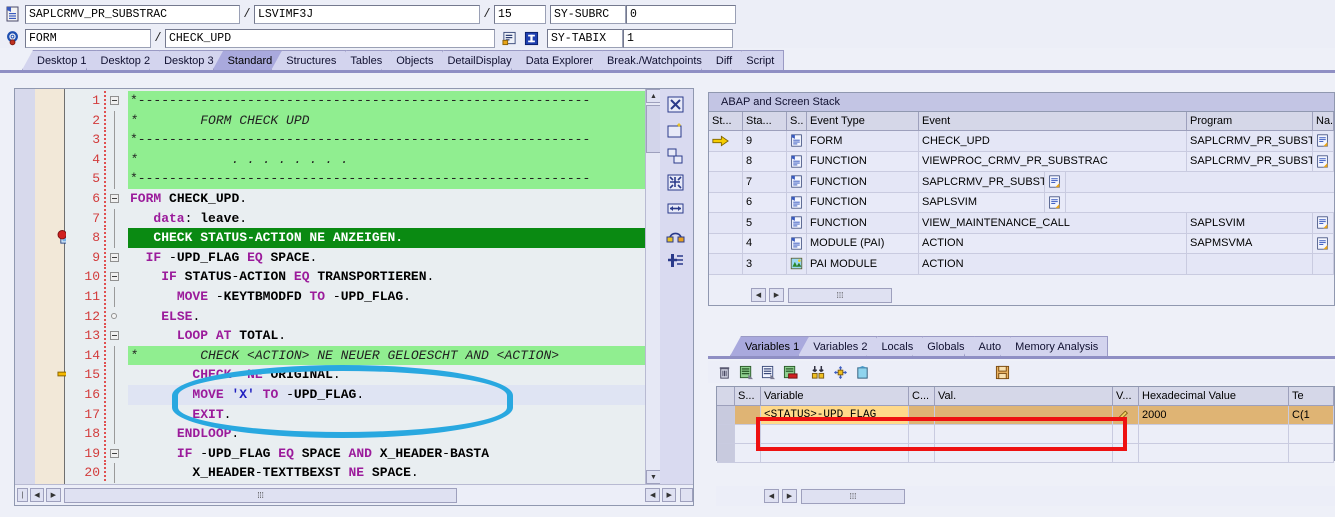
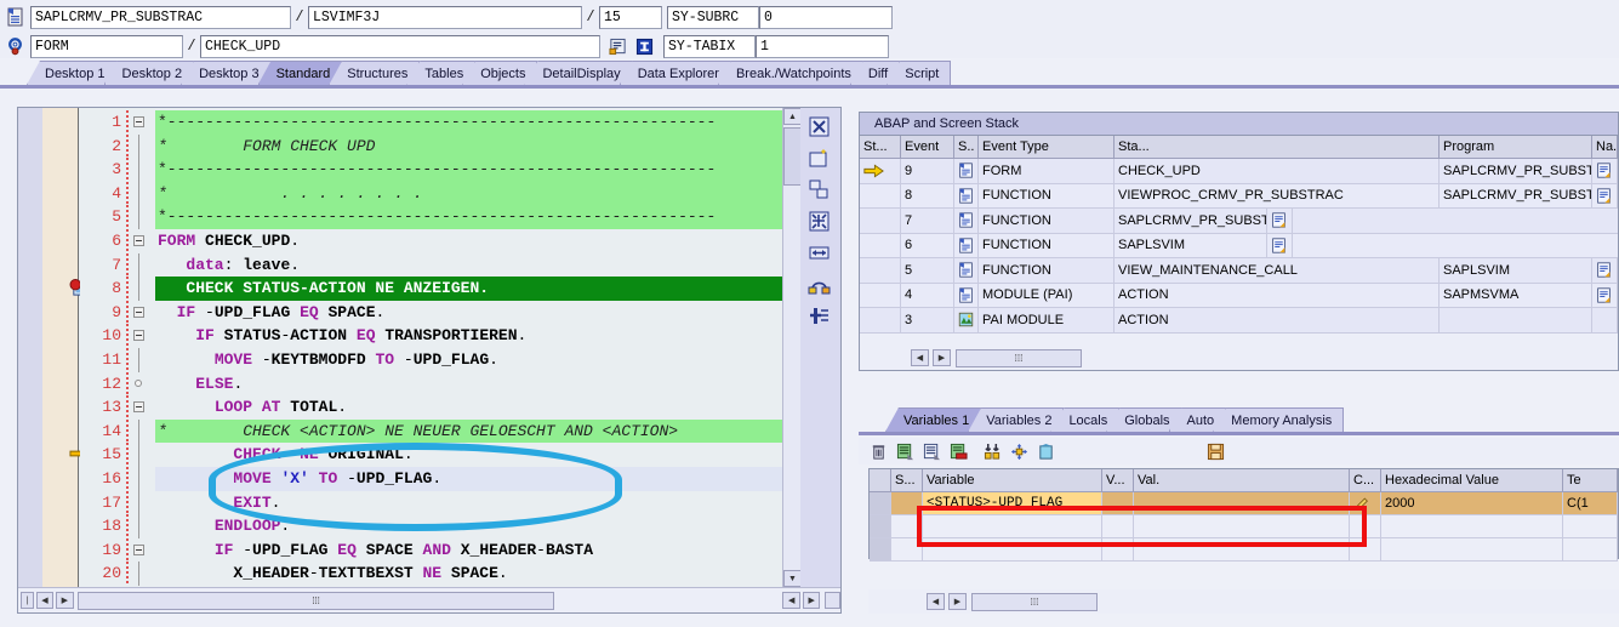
  SAPLCRMV_PR_SUBSTRAC
  /
  LSVIMF3J
  /
  15
  SY-SUBRC
  0
  FORM
  /
  CHECK_UPD
  SY-TABIX
  1
  Desktop 1
  Desktop 2
  Desktop 3
  Standard
  Structures
  Tables
  Objects
  DetailDisplay
  Data Explorer
  Break./Watchpoints
  Diff
  Script
  1
  *----------------------------------------------------------
  2
  * FORM CHECK UPD
  3
  *----------------------------------------------------------
  4
  * . . . . . . . .
  5
  *----------------------------------------------------------
  6
  FORM CHECK_UPD.
  7
  data: leave.
  8
  CHECK STATUS-ACTION NE ANZEIGEN.
  9
  IF -UPD_FLAG EQ SPACE.
  10
  IF STATUS-ACTION EQ TRANSPORTIEREN.
  11
  MOVE -KEYTBMODFD TO -UPD_FLAG.
  12
  ELSE.
  13
  LOOP AT TOTAL.
  14
  * CHECK <ACTION> NE NEUER GELOESCHT AND <ACTION>
  15
  CHECK NE ORIGINAL.
  16
  MOVE 'X' TO -UPD_FLAG.
  17
  EXIT.
  18
  ENDLOOP.
  19
  IF -UPD_FLAG EQ SPACE AND X_HEADER-BASTA
  20
  X_HEADER-TEXTTBEXST NE SPACE.
  ⁞⁞⁞
  ABAP and Screen Stack
  St...
- Sta...
+ Event
  S..
  Event Type
- Event
+ Sta...
  Program
  Na.
  9
  FORM
  CHECK_UPD
  SAPLCRMV_PR_SUBST
  8
  FUNCTION
  VIEWPROC_CRMV_PR_SUBSTRAC
  SAPLCRMV_PR_SUBST
  7
  FUNCTION
  SAPLCRMV_PR_SUBST
  6
  FUNCTION
  SAPLSVIM
  5
  FUNCTION
  VIEW_MAINTENANCE_CALL
  SAPLSVIM
  4
  MODULE (PAI)
  ACTION
  SAPMSVMA
  3
  PAI MODULE
  ACTION
  ⁞⁞⁞
  Variables 1
  Variables 2
  Locals
  Globals
  Auto
  Memory Analysis
  S...
  Variable
- C...
+ V...
  Val.
- V...
+ C...
  Hexadecimal Value
  Te
  <STATUS>-UPD_FLAG
  2000
  C(1
  ⁞⁞⁞
